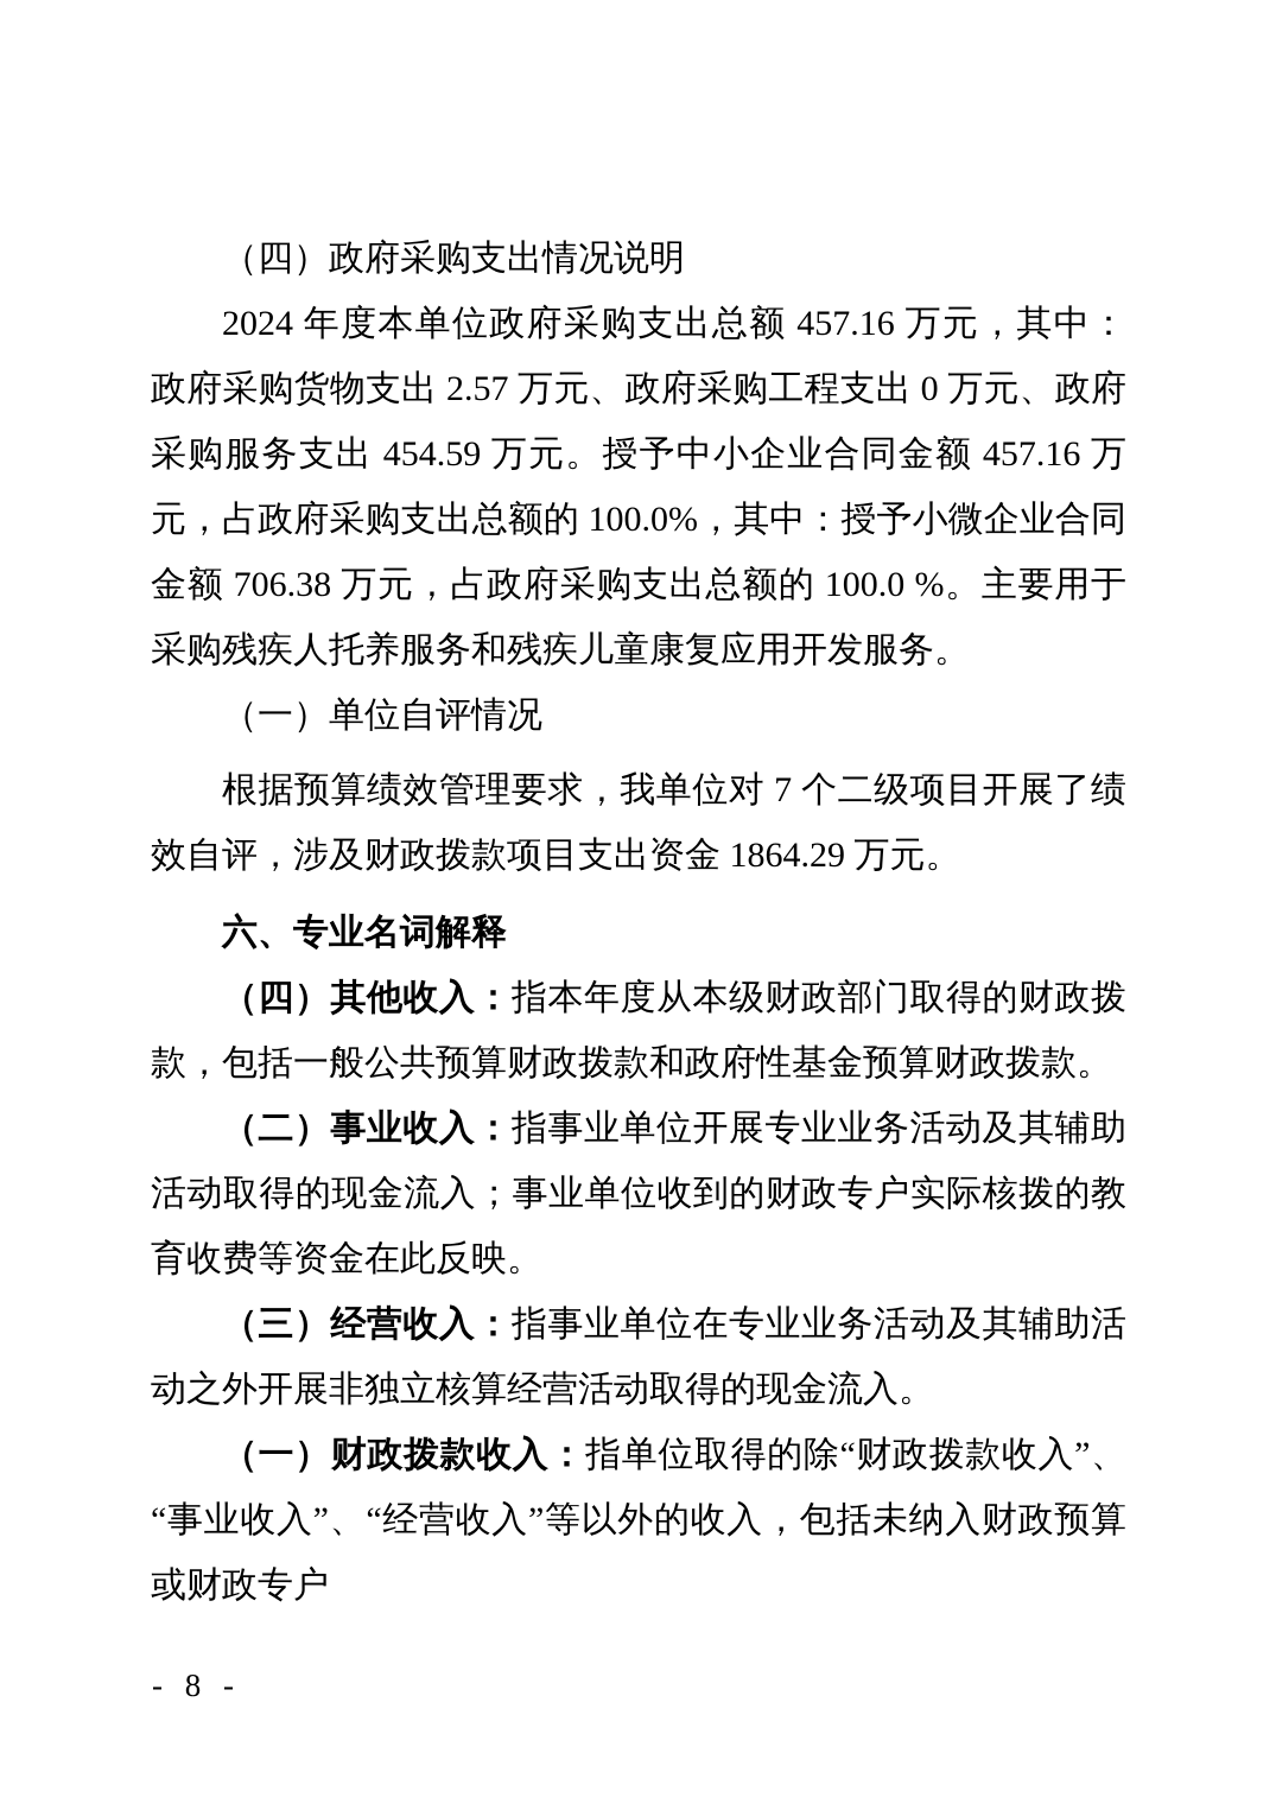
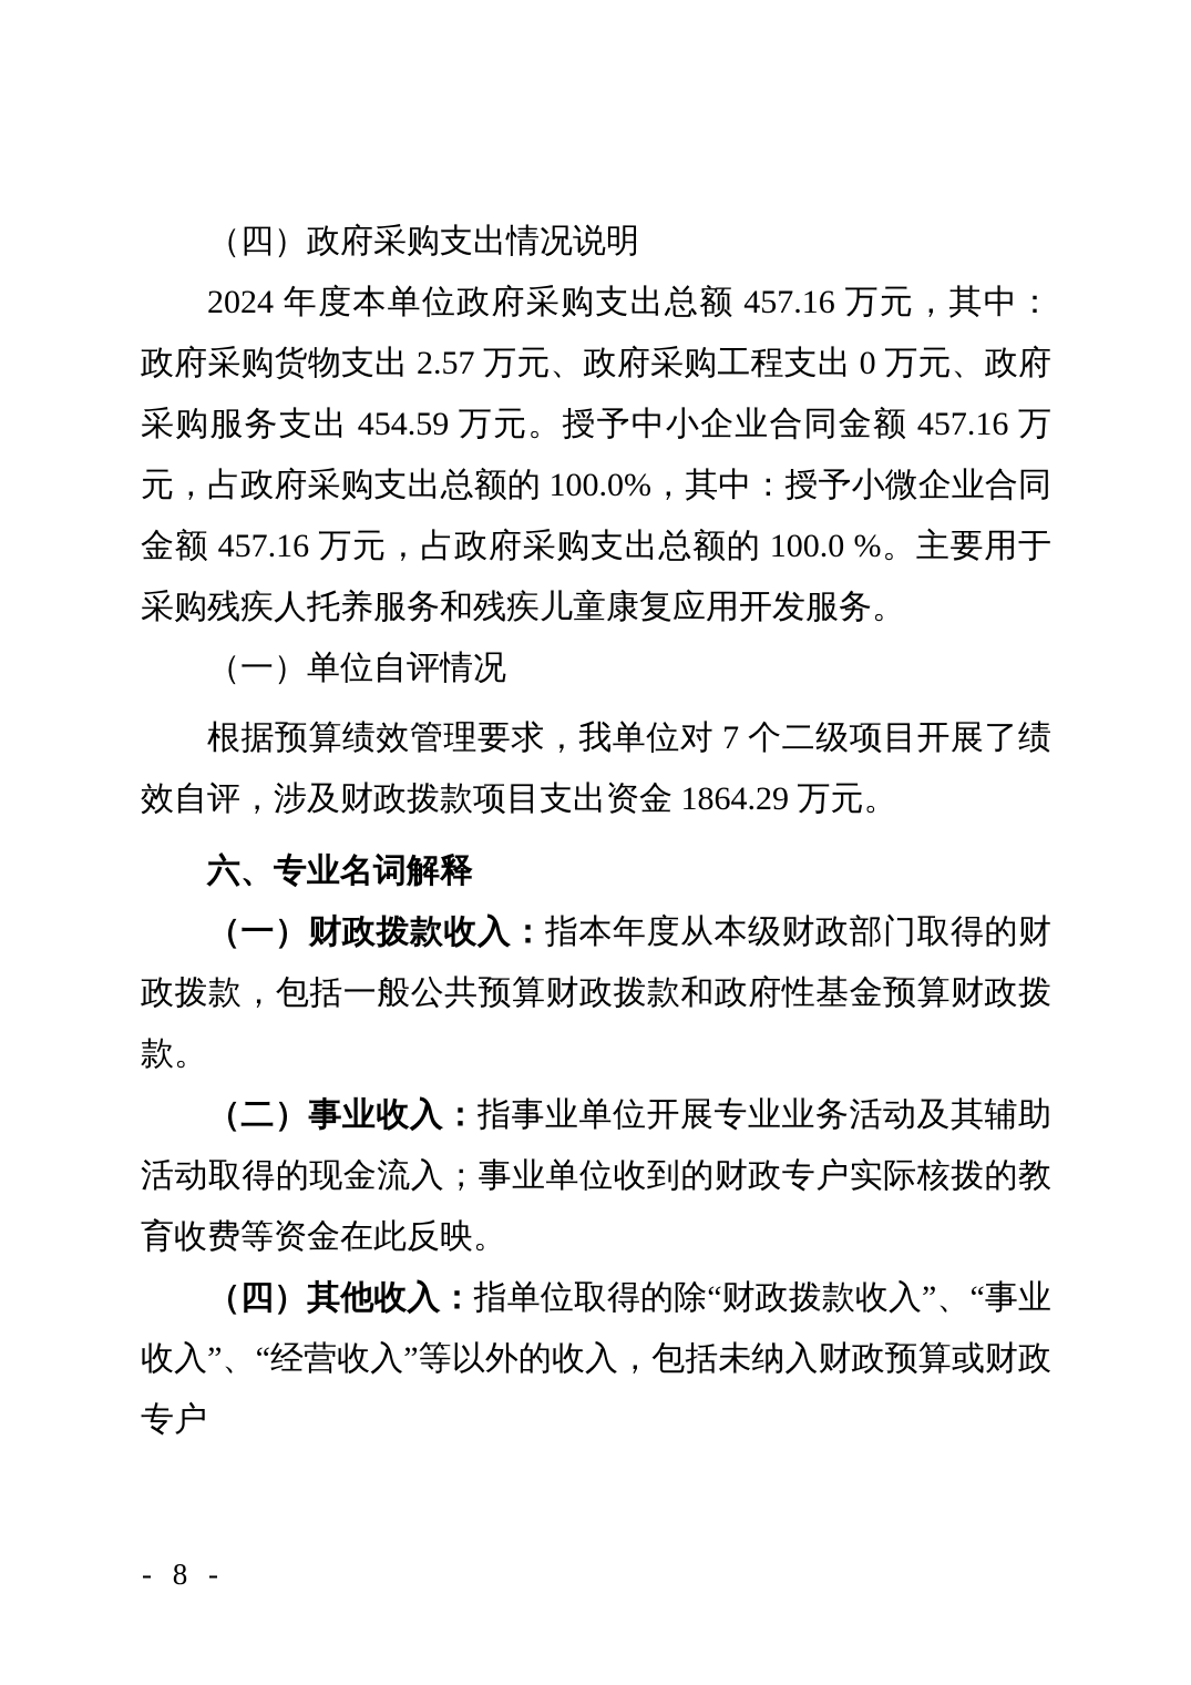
  （四）政府采购支出情况说明
- 2024 年度本单位政府采购支出总额 457.16 万元，其中：政府采购货物支出 2.57 万元、政府采购工程支出 0 万元、政府采购服务支出 454.59 万元。授予中小企业合同金额 457.16 万元，占政府采购支出总额的 100.0%，其中：授予小微企业合同金额 706.38 万元，占政府采购支出总额的 100.0 %。主要用于采购残疾人托养服务和残疾儿童康复应用开发服务。
+ 2024 年度本单位政府采购支出总额 457.16 万元，其中：政府采购货物支出 2.57 万元、政府采购工程支出 0 万元、政府采购服务支出 454.59 万元。授予中小企业合同金额 457.16 万元，占政府采购支出总额的 100.0%，其中：授予小微企业合同金额 457.16 万元，占政府采购支出总额的 100.0 %。主要用于采购残疾人托养服务和残疾儿童康复应用开发服务。
  （一）单位自评情况
  根据预算绩效管理要求，我单位对 7 个二级项目开展了绩效自评，涉及财政拨款项目支出资金 1864.29 万元。
  六、专业名词解释
- （四）其他收入：指本年度从本级财政部门取得的财政拨款，包括一般公共预算财政拨款和政府性基金预算财政拨款。
+ （一）财政拨款收入：指本年度从本级财政部门取得的财政拨款，包括一般公共预算财政拨款和政府性基金预算财政拨款。
  （二）事业收入：指事业单位开展专业业务活动及其辅助活动取得的现金流入；事业单位收到的财政专户实际核拨的教育收费等资金在此反映。
- （三）经营收入：指事业单位在专业业务活动及其辅助活动之外开展非独立核算经营活动取得的现金流入。
- （一）财政拨款收入：指单位取得的除“财政拨款收入”、“事业收入”、“经营收入”等以外的收入，包括未纳入财政预算或财政专户
+ （四）其他收入：指单位取得的除“财政拨款收入”、“事业收入”、“经营收入”等以外的收入，包括未纳入财政预算或财政专户
  - 8 -
